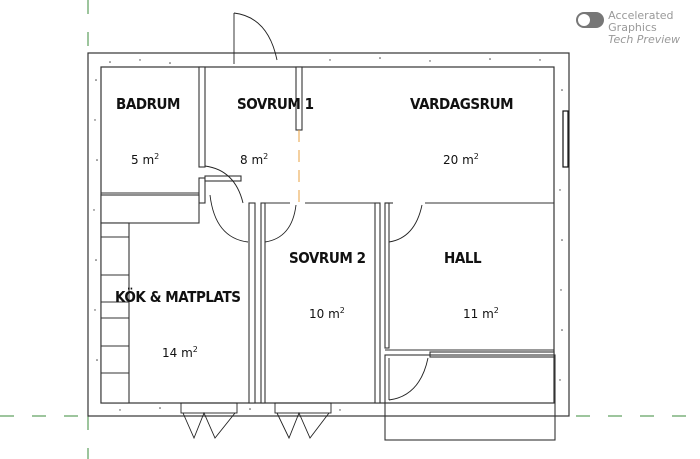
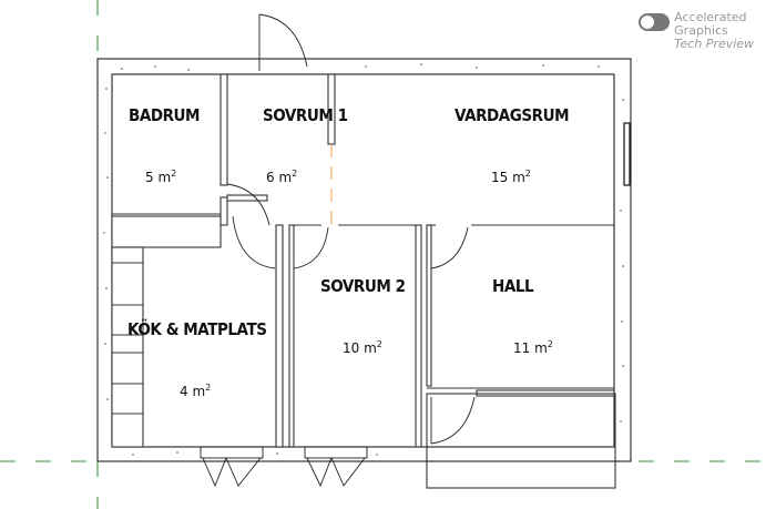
  BADRUM
  5 m2
  SOVRUM 1
- 8 m2
+ 6 m2
  VARDAGSRUM
- 20 m2
+ 15 m2
  SOVRUM 2
  10 m2
  HALL
  11 m2
  KÖK & MATPLATS
- 14 m2
+ 4 m2
  Accelerated Graphics
  Tech Preview
